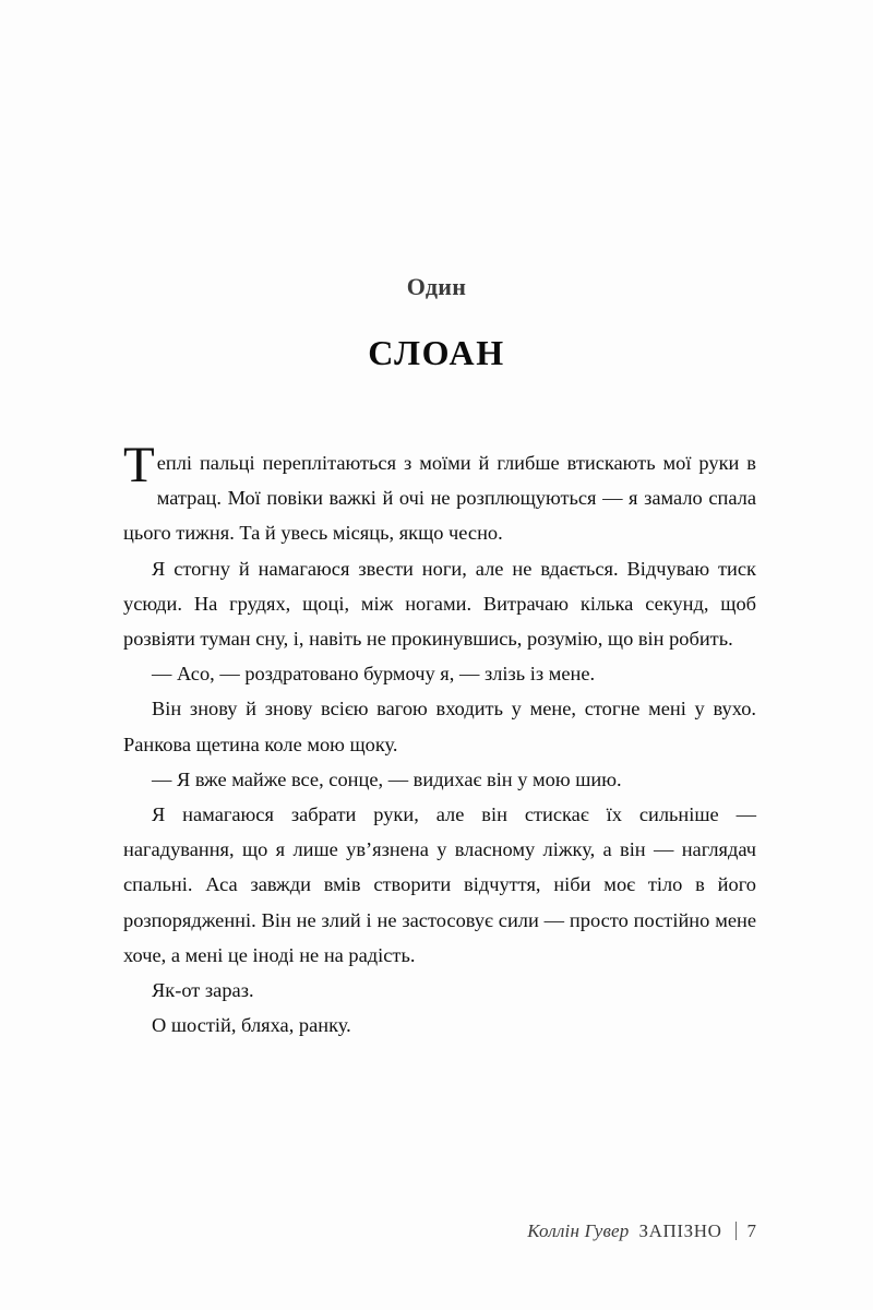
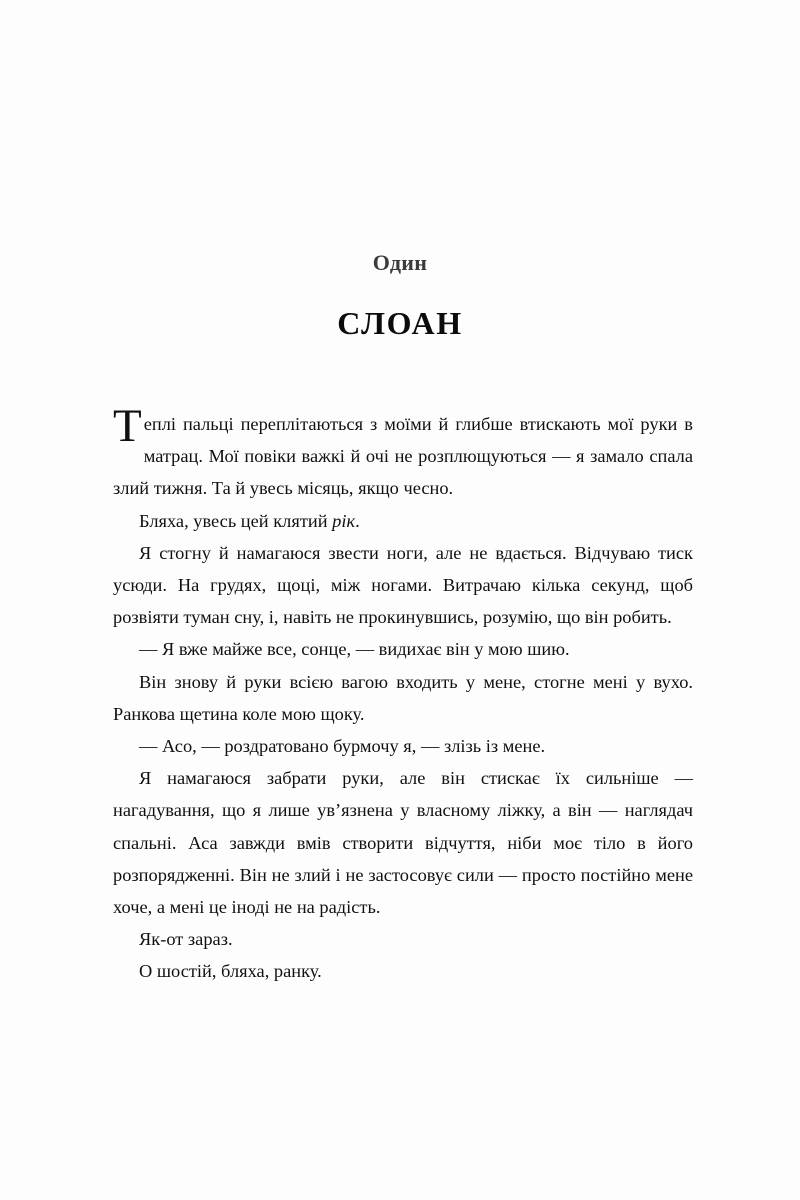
  Один
  СЛОАН
- Теплі пальці переплітаються з моїми й глибше втискають мої руки в матрац. Мої повіки важкі й очі не розплющуються — я замало спала цього тижня. Та й увесь місяць, якщо чесно.
+ Теплі пальці переплітаються з моїми й глибше втискають мої руки в матрац. Мої повіки важкі й очі не розплющуються — я замало спала злий тижня. Та й увесь місяць, якщо чесно.
+ Бляха, увесь цей клятий рік.
  Я стогну й намагаюся звести ноги, але не вдається. Відчуваю тиск усюди. На грудях, щоці, між ногами. Витрачаю кілька секунд, щоб розвіяти туман сну, і, навіть не прокинувшись, розумію, що він робить.
- — Асо, — роздратовано бурмочу я, — злізь із мене.
+ — Я вже майже все, сонце, — видихає він у мою шию.
- Він знову й знову всією вагою входить у мене, стогне мені у вухо. Ранкова щетина коле мою щоку.
+ Він знову й руки всією вагою входить у мене, стогне мені у вухо. Ранкова щетина коле мою щоку.
- — Я вже майже все, сонце, — видихає він у мою шию.
+ — Асо, — роздратовано бурмочу я, — злізь із мене.
  Я намагаюся забрати руки, але він стискає їх сильніше — нагадування, що я лише ув’язнена у власному ліжку, а він — наглядач спальні. Аса завжди вмів створити відчуття, ніби моє тіло в його розпорядженні. Він не злий і не застосовує сили — просто постійно мене хоче, а мені це іноді не на радість.
  Як-от зараз.
  О шостій, бляха, ранку.
- Коллін Гувер ЗАПІЗНО 7
